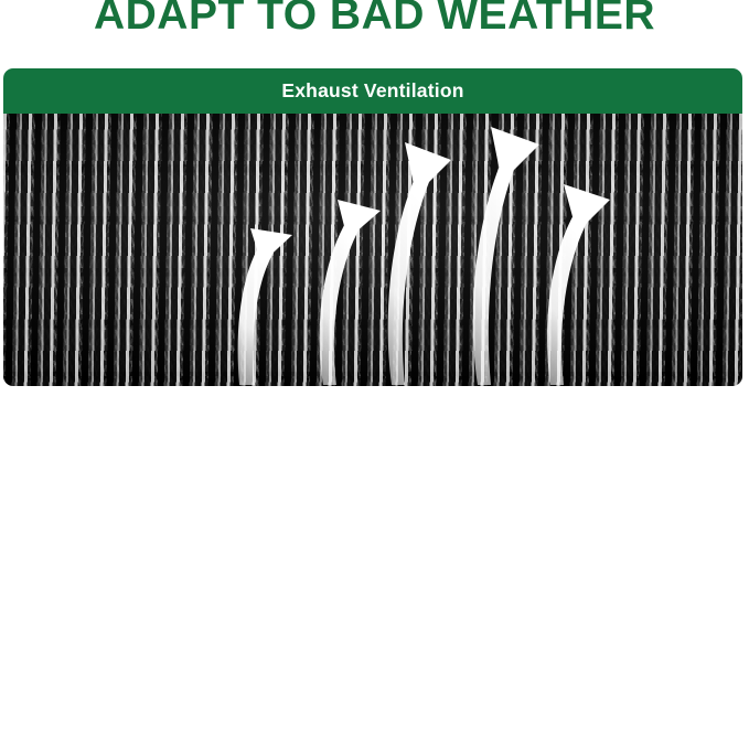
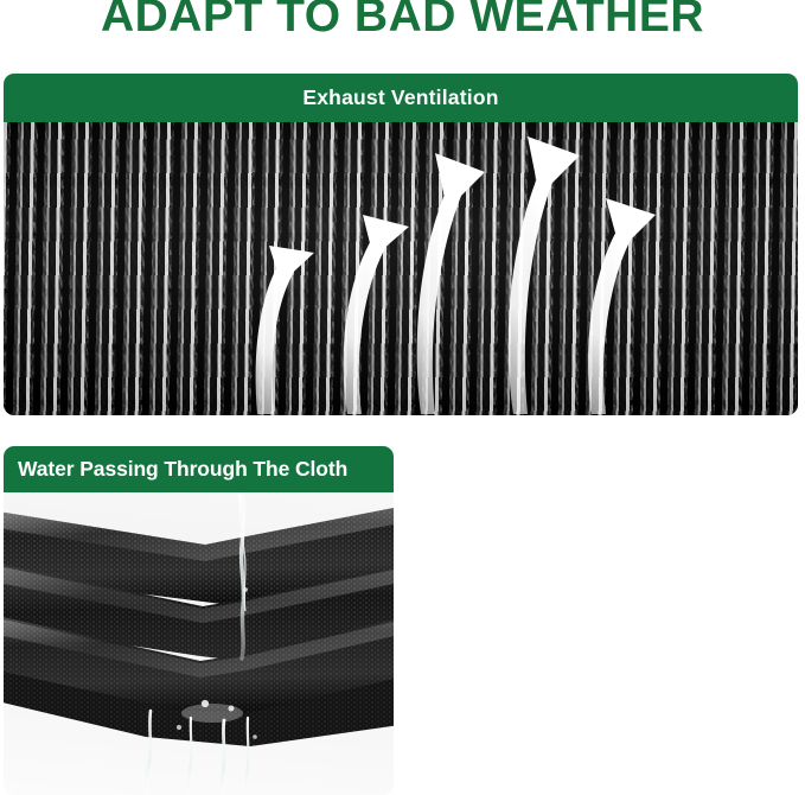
  ADAPT TO BAD WEATHER
  Exhaust Ventilation
+ Water Passing Through The Cloth
